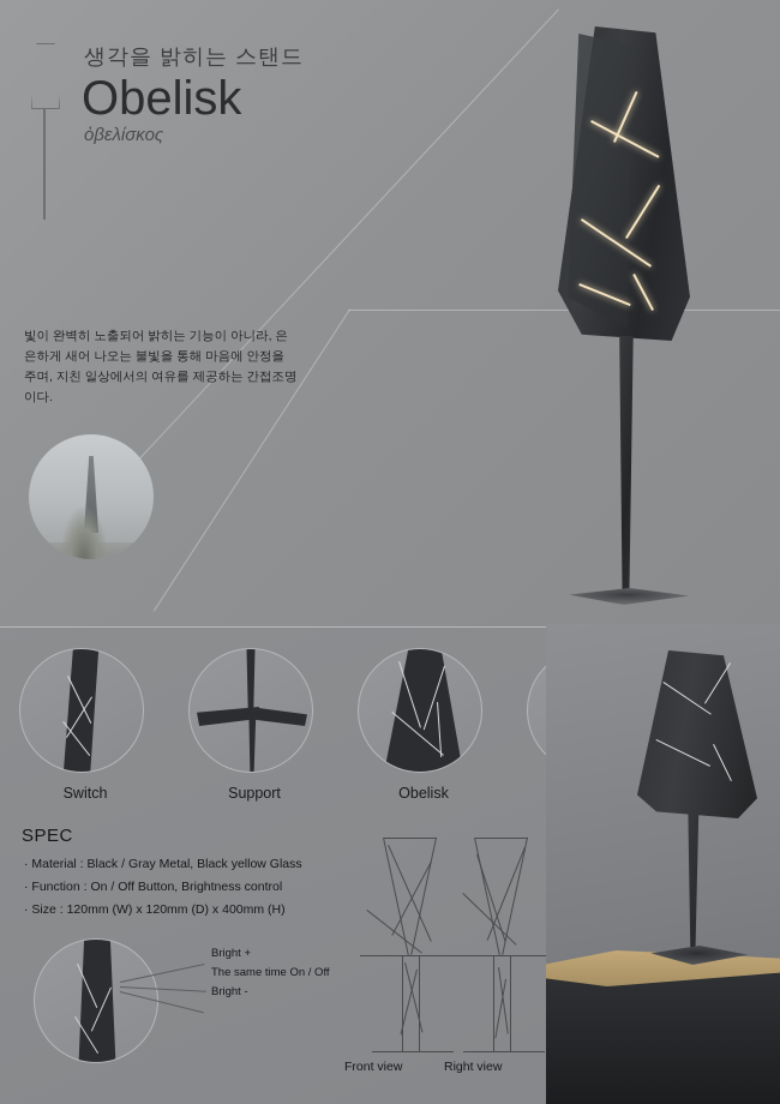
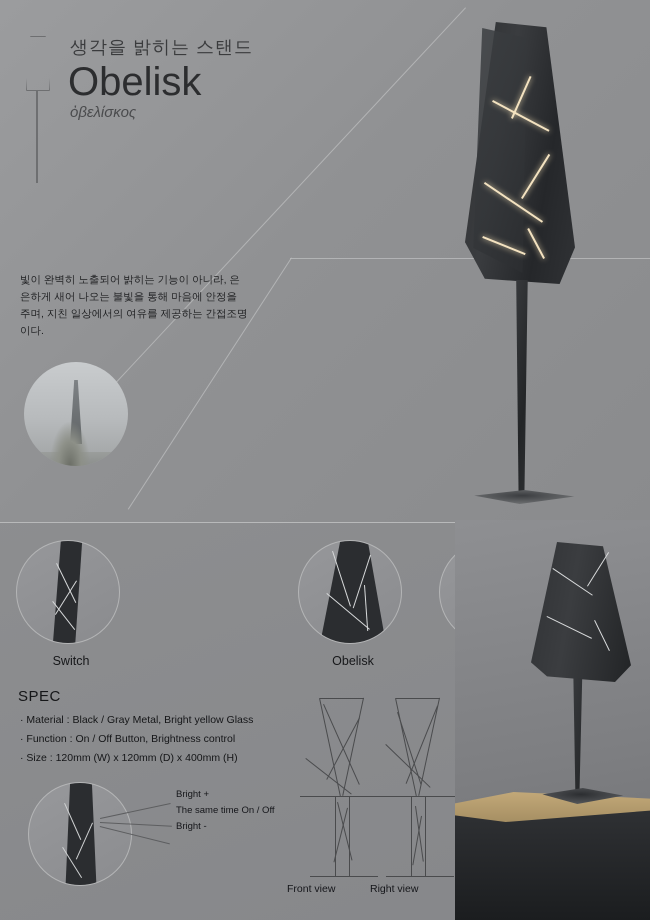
  생각을 밝히는 스탠드
  Obelisk
  ὀβελίσκος
  빛이 완벽히 노출되어 밝히는 기능이 아니라, 은은하게 새어 나오는 불빛을 통해 마음에 안정을 주며, 지친 일상에서의 여유를 제공하는 간접조명이다.
  Switch
- Support
  Obelisk
  SPEC
- · Material : Black / Gray Metal, Black yellow Glass
+ · Material : Black / Gray Metal, Bright yellow Glass
  · Function : On / Off Button, Brightness control
  · Size : 120mm (W) x 120mm (D) x 400mm (H)
  Bright +
  The same time On / Off
  Bright -
  Front view
  Right view
